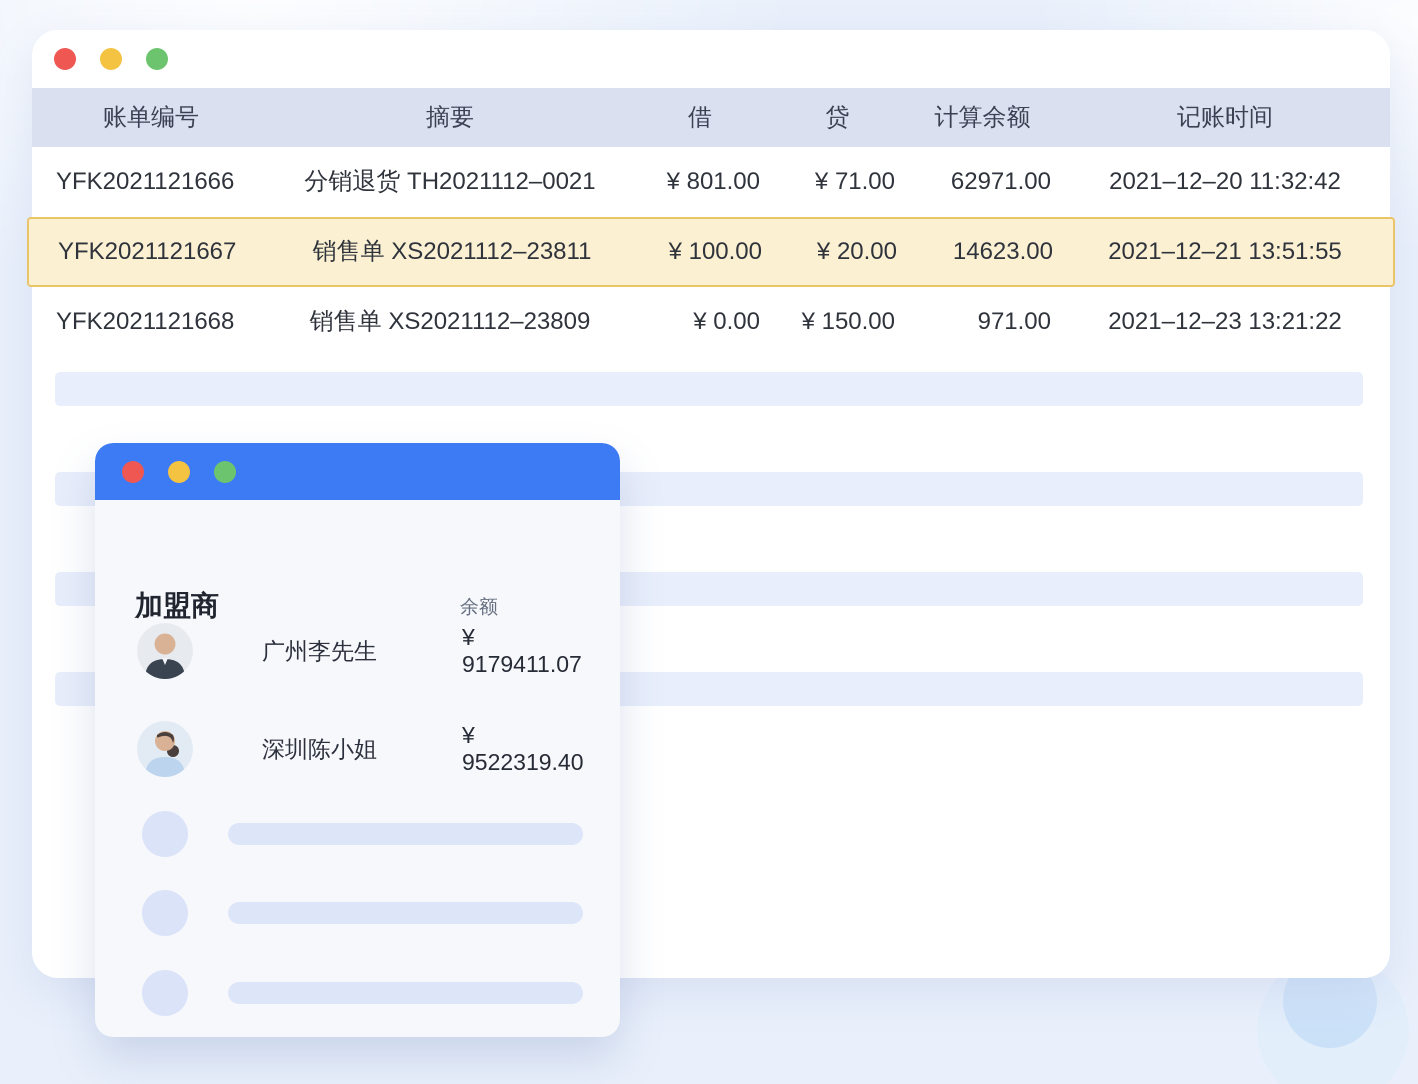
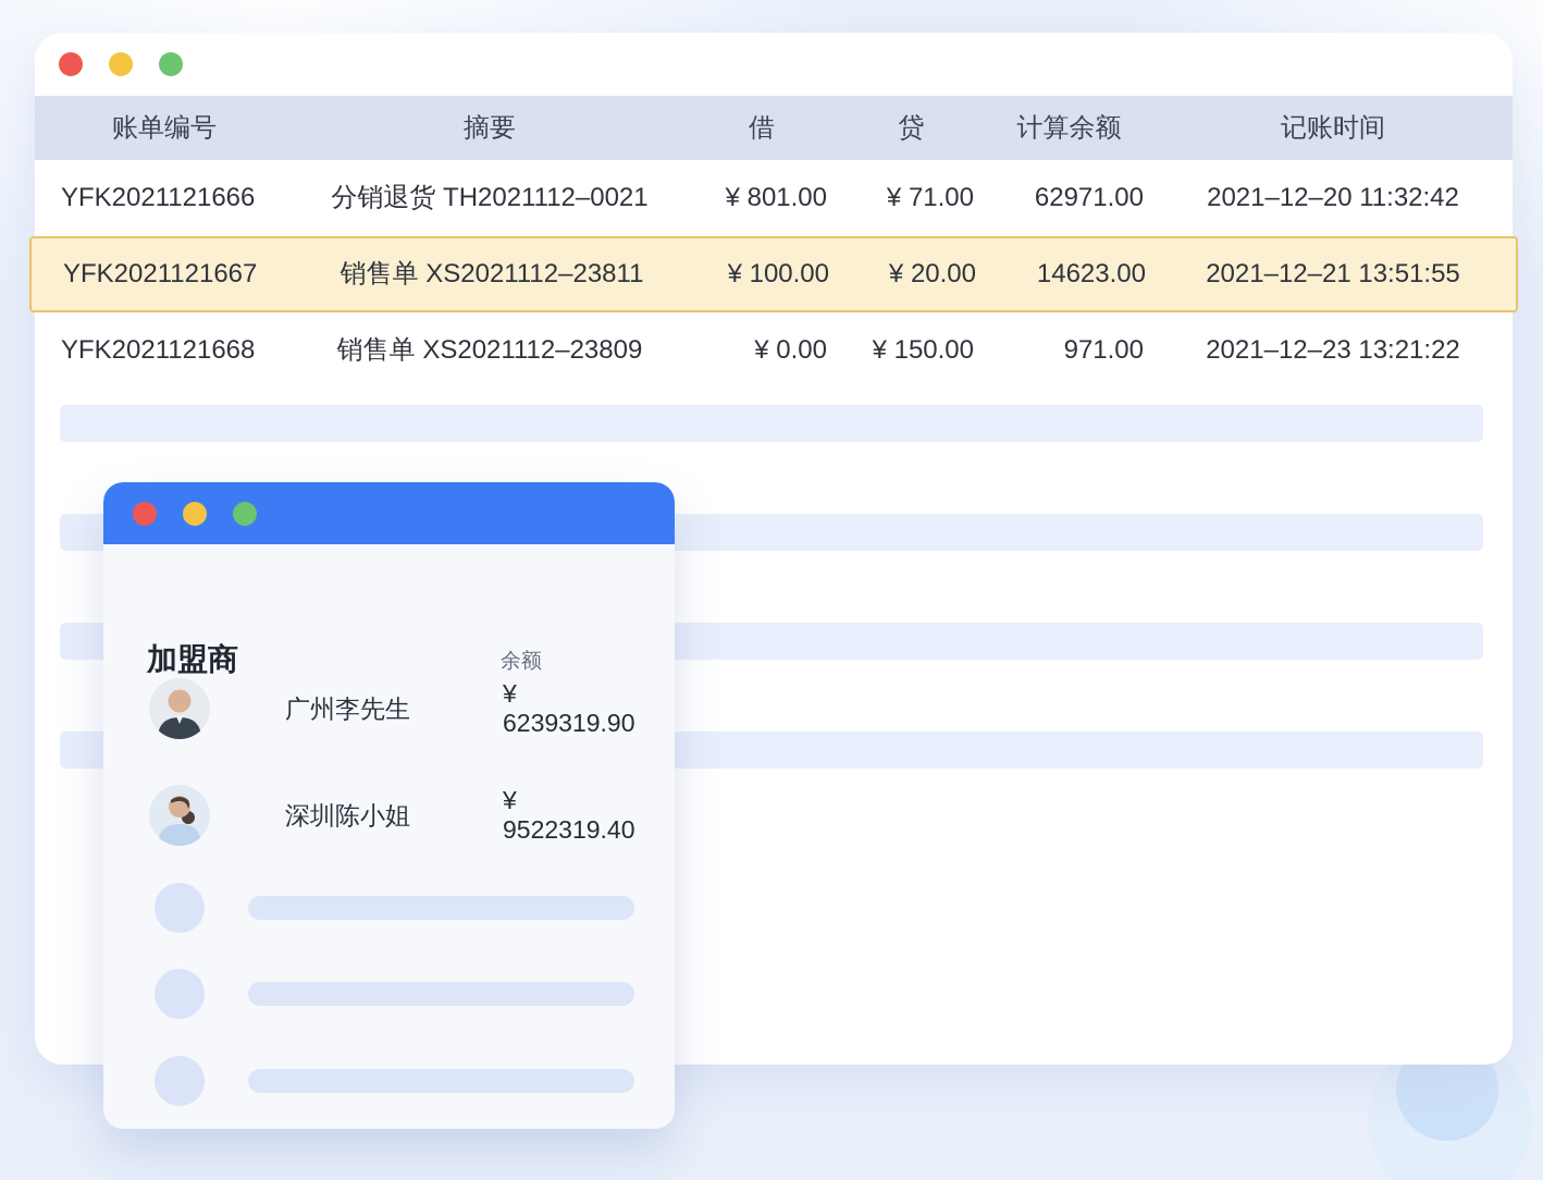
  账单编号
  摘要
  借
  贷
  计算余额
  记账时间
  YFK2021121666
  分销退货 TH2021112–0021
  ¥ 801.00
  ¥ 71.00
  62971.00
  2021–12–20 11:32:42
  YFK2021121667
  销售单 XS2021112–23811
  ¥ 100.00
  ¥ 20.00
  14623.00
  2021–12–21 13:51:55
  YFK2021121668
  销售单 XS2021112–23809
  ¥ 0.00
  ¥ 150.00
  971.00
  2021–12–23 13:21:22
  加盟商
  余额
  广州李先生
- ¥ 9179411.07
+ ¥ 6239319.90
  深圳陈小姐
  ¥ 9522319.40
